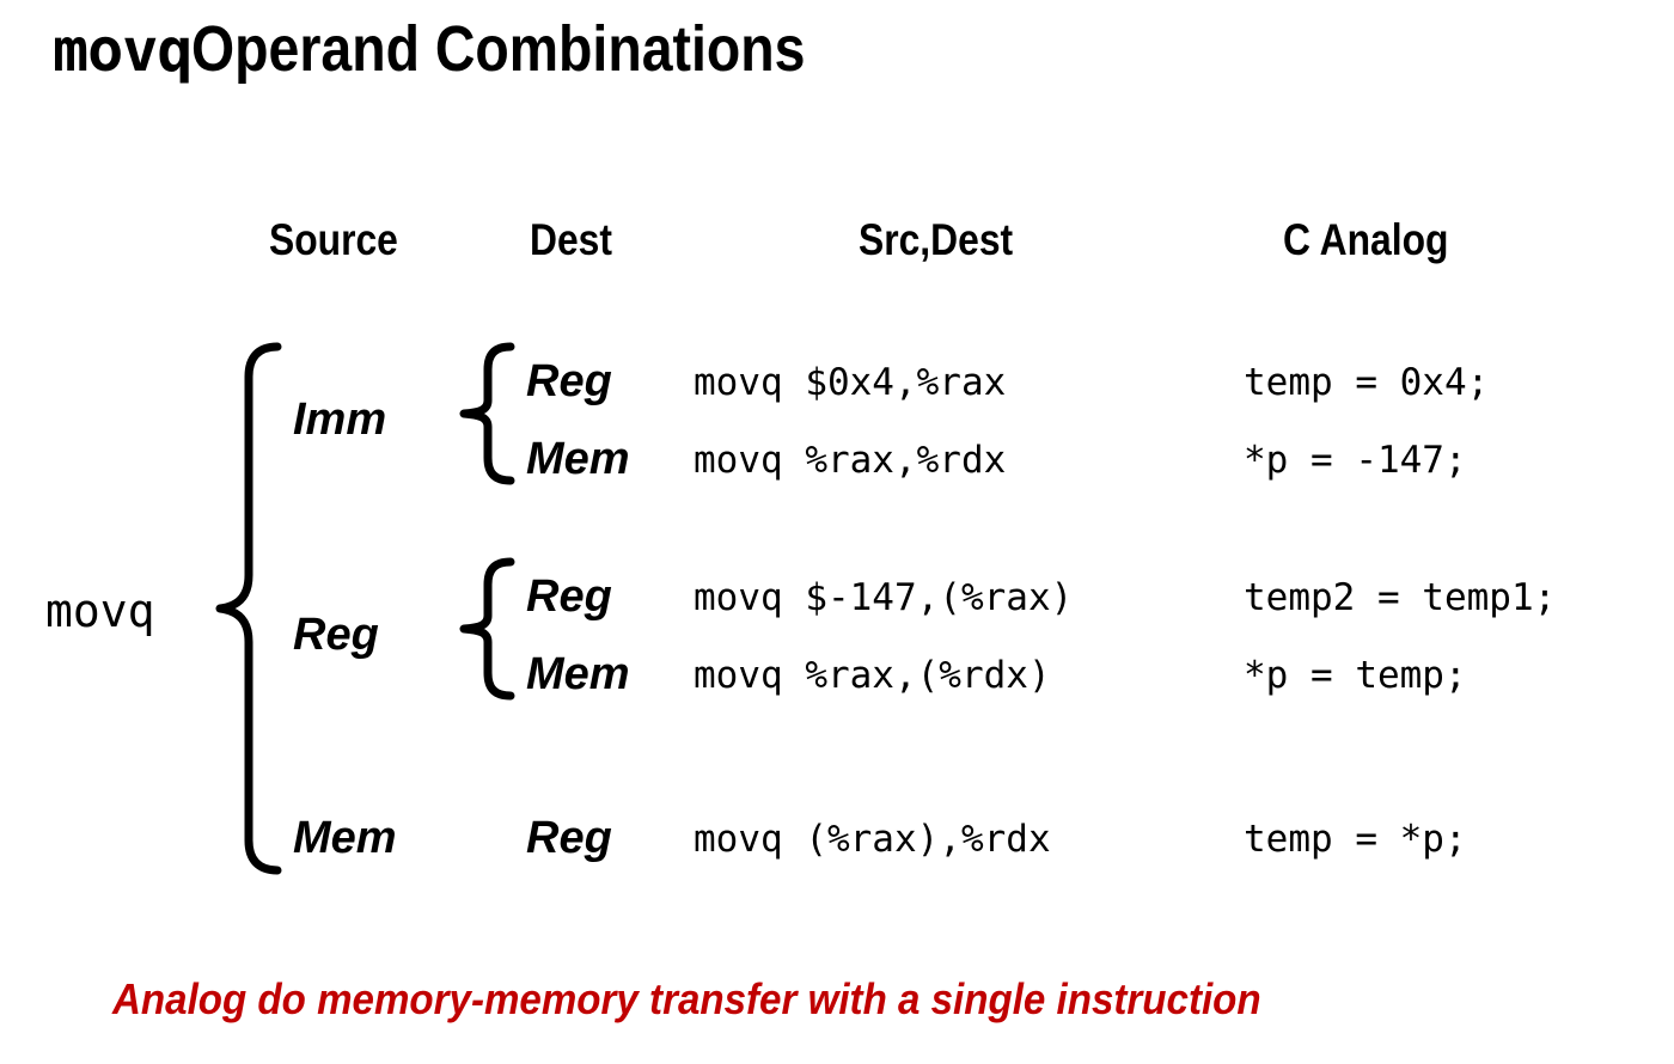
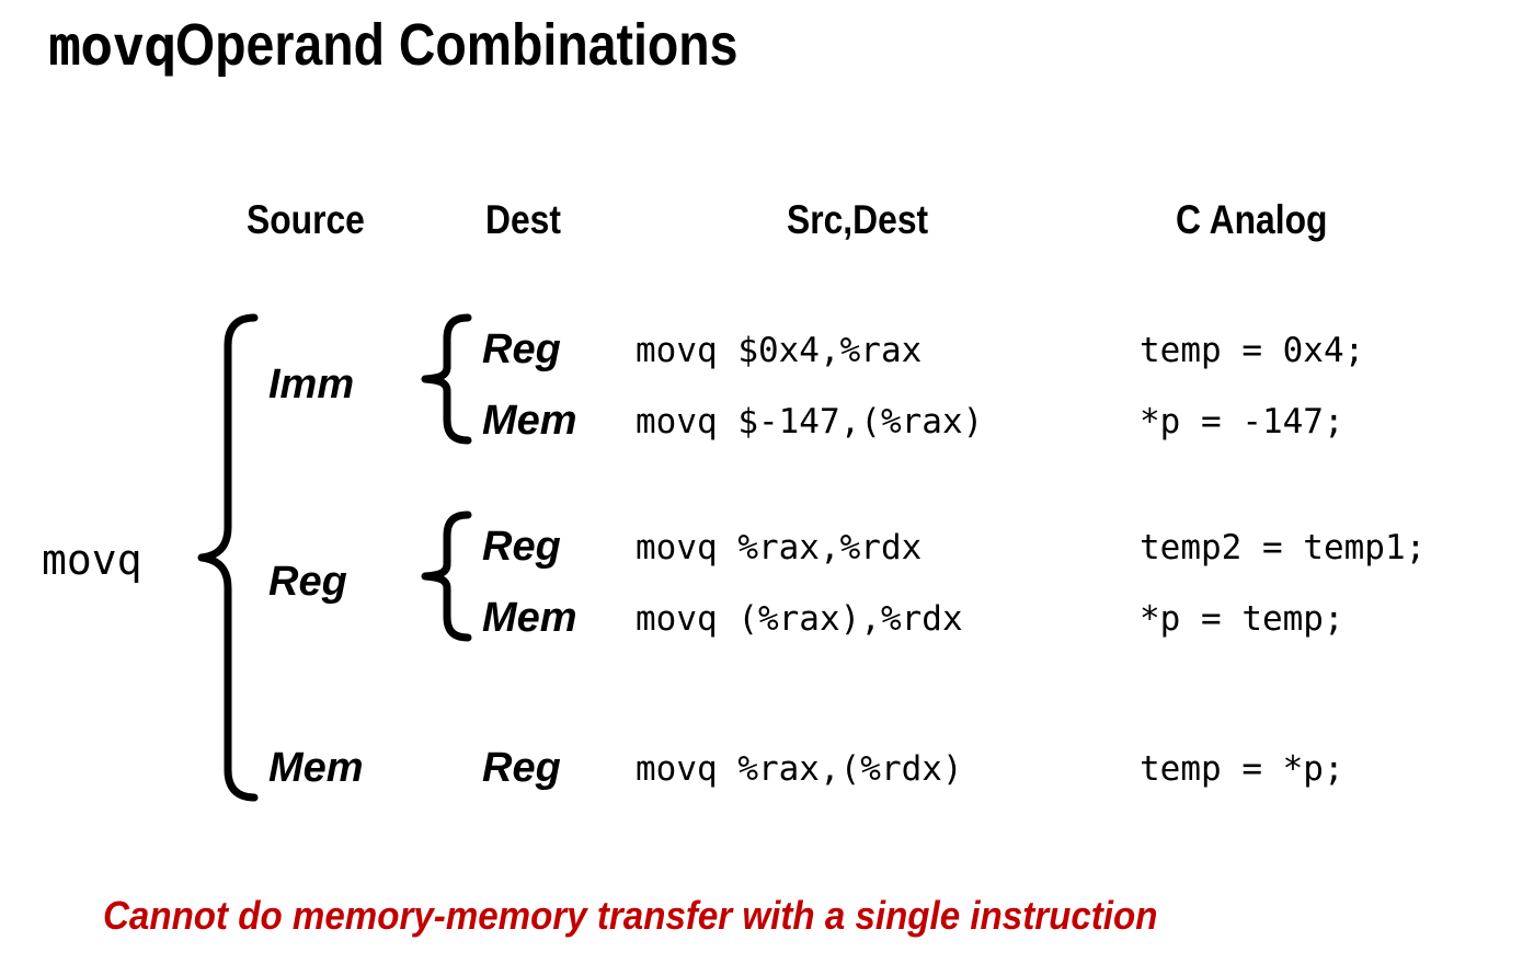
  movq Operand Combinations
  Source
  Dest
  Src,Dest
  C Analog
  movq
  Imm
  Reg
  movq $0x4,%rax
  temp = 0x4;
  Mem
- movq %rax,%rdx
+ movq $-147,(%rax)
  *p = -147;
  Reg
  Reg
- movq $-147,(%rax)
+ movq %rax,%rdx
  temp2 = temp1;
  Mem
- movq %rax,(%rdx)
+ movq (%rax),%rdx
  *p = temp;
  Mem
  Reg
- movq (%rax),%rdx
+ movq %rax,(%rdx)
  temp = *p;
- Analog do memory-memory transfer with a single instruction
+ Cannot do memory-memory transfer with a single instruction
